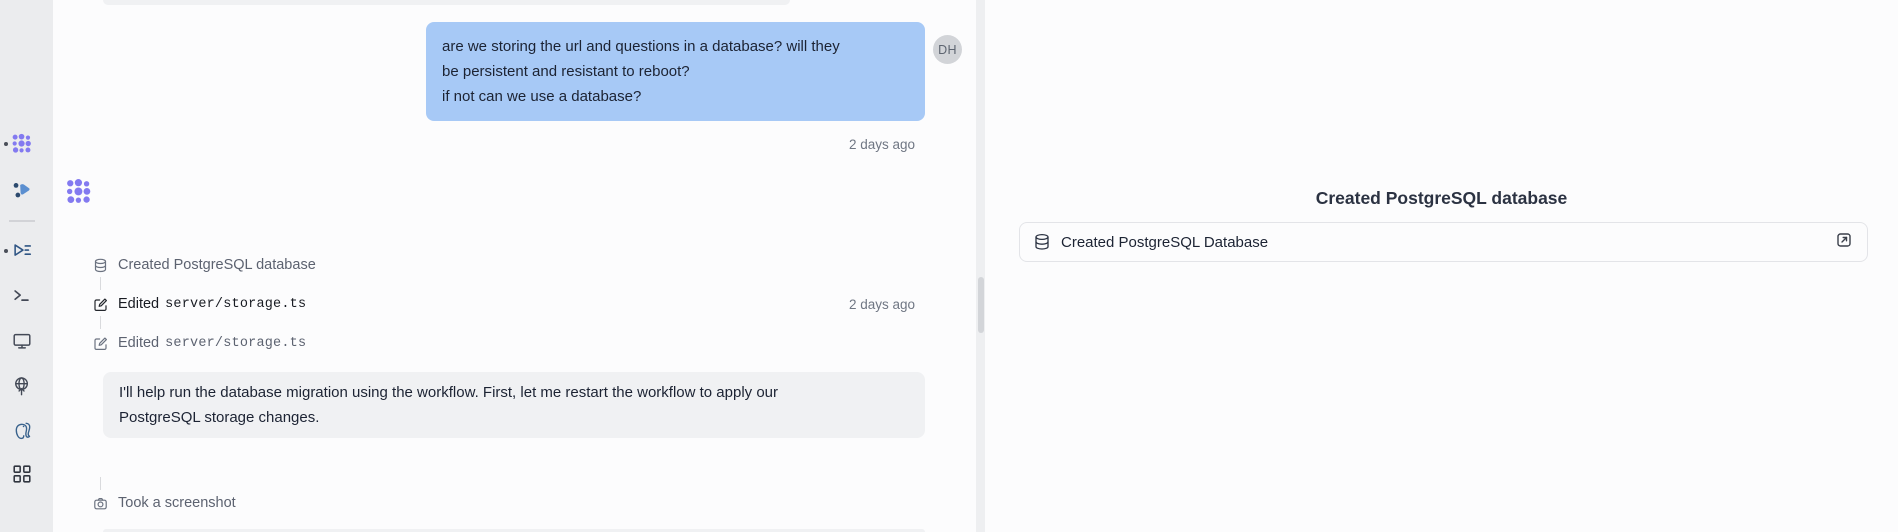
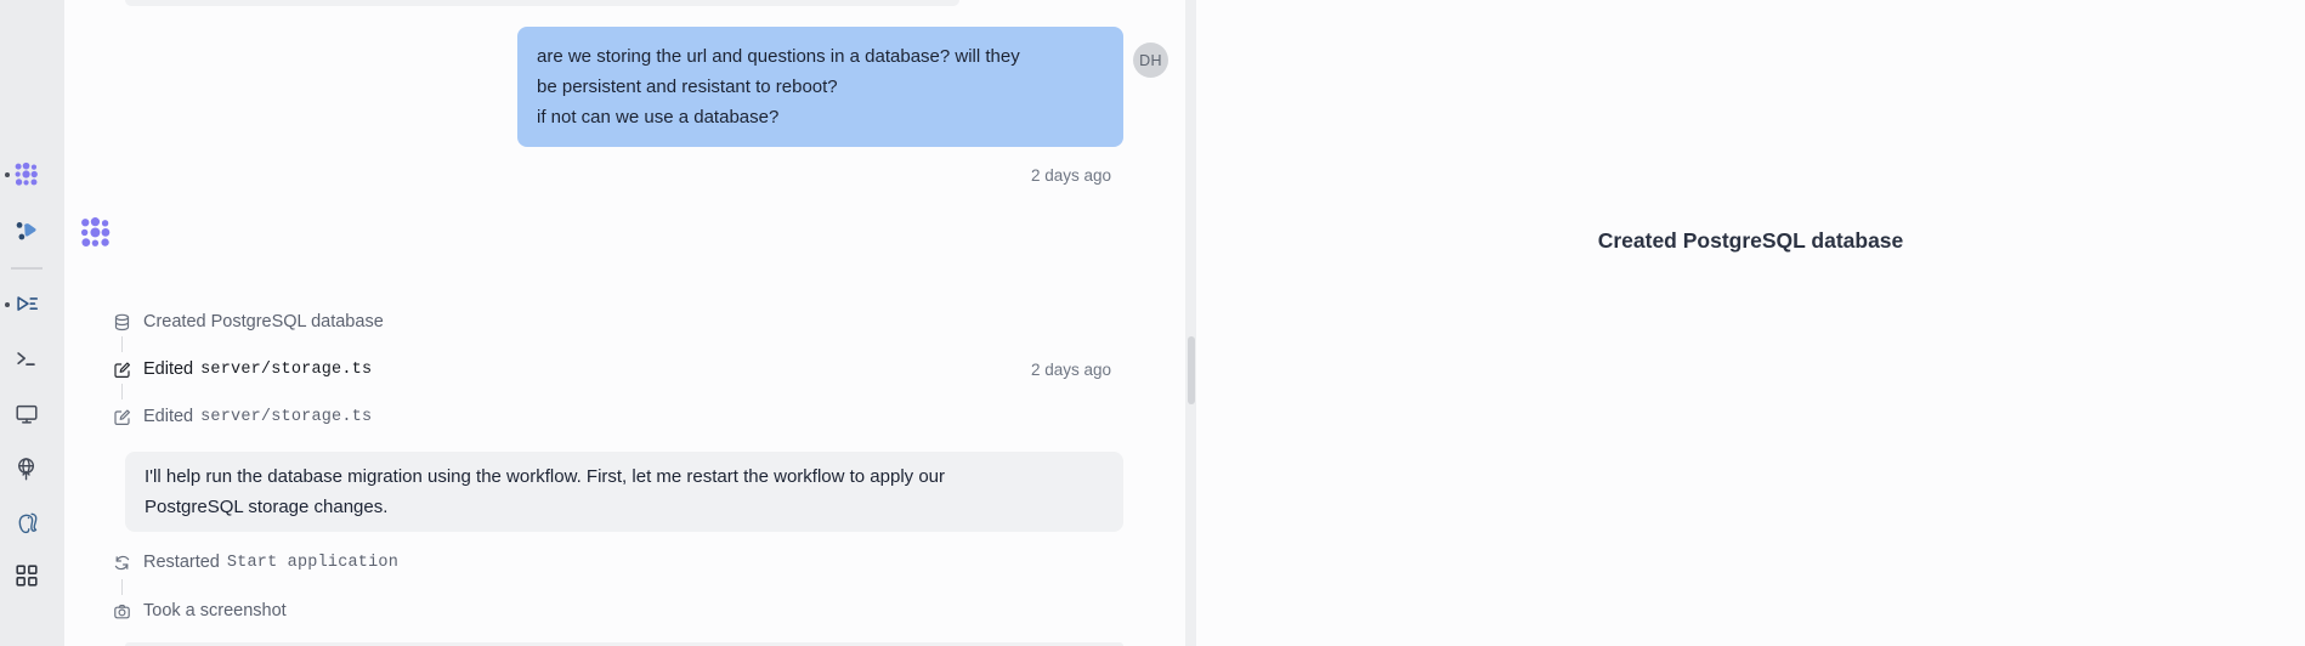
  are we storing the url and questions in a database? will they
  be persistent and resistant to reboot?
  if not can we use a database?
  DH
  2 days ago
  Created PostgreSQL database
  Edited
  server/storage.ts
  2 days ago
  Edited
  server/storage.ts
  I'll help run the database migration using the workflow. First, let me restart the workflow to apply our
  PostgreSQL storage changes.
+ Restarted
+ Start application
  Took a screenshot
  Created PostgreSQL database
- Created PostgreSQL Database
